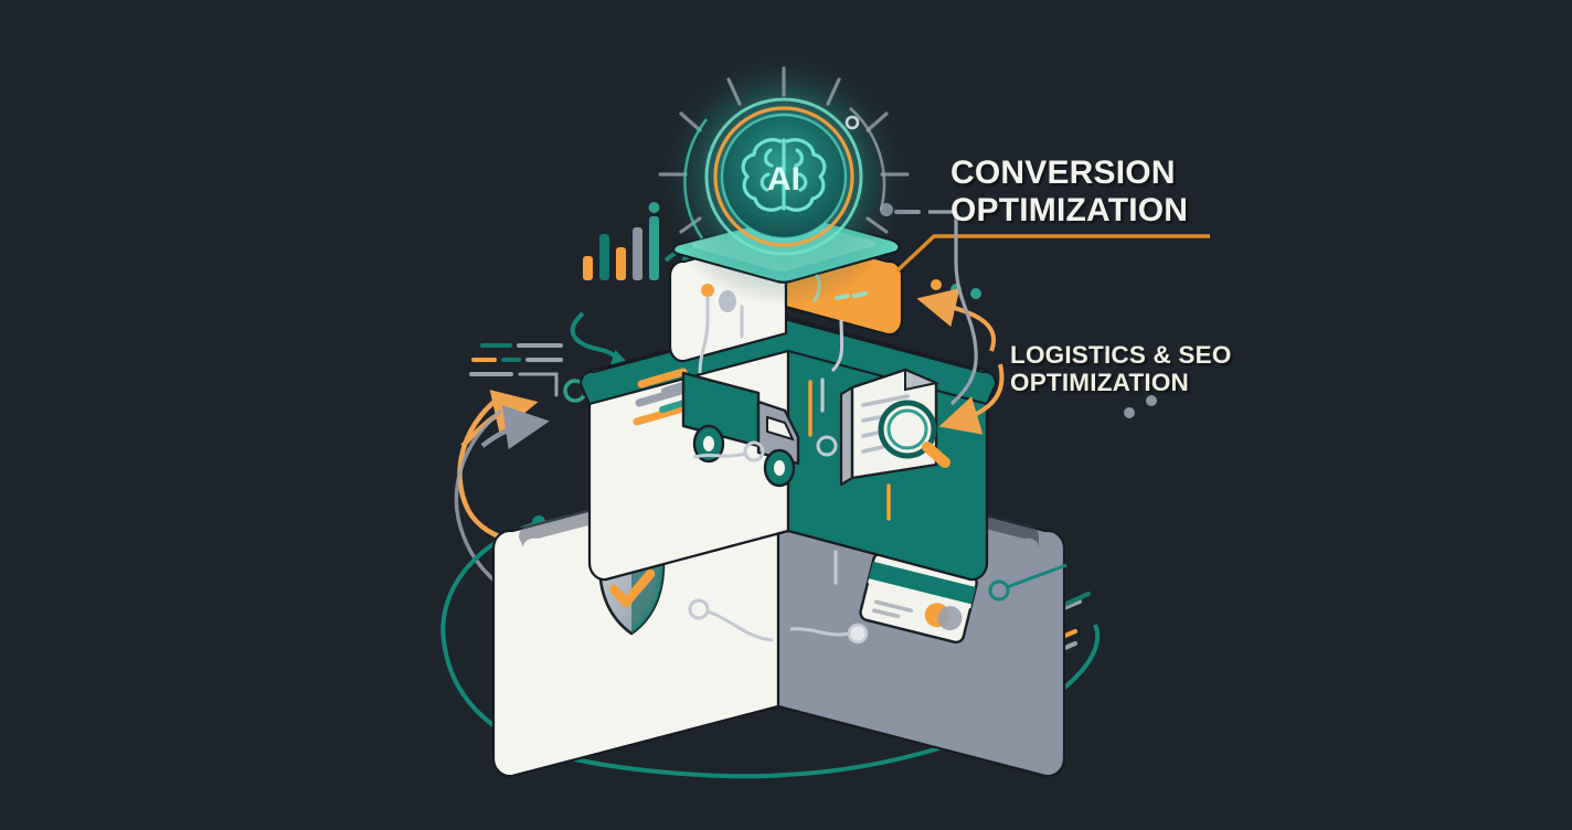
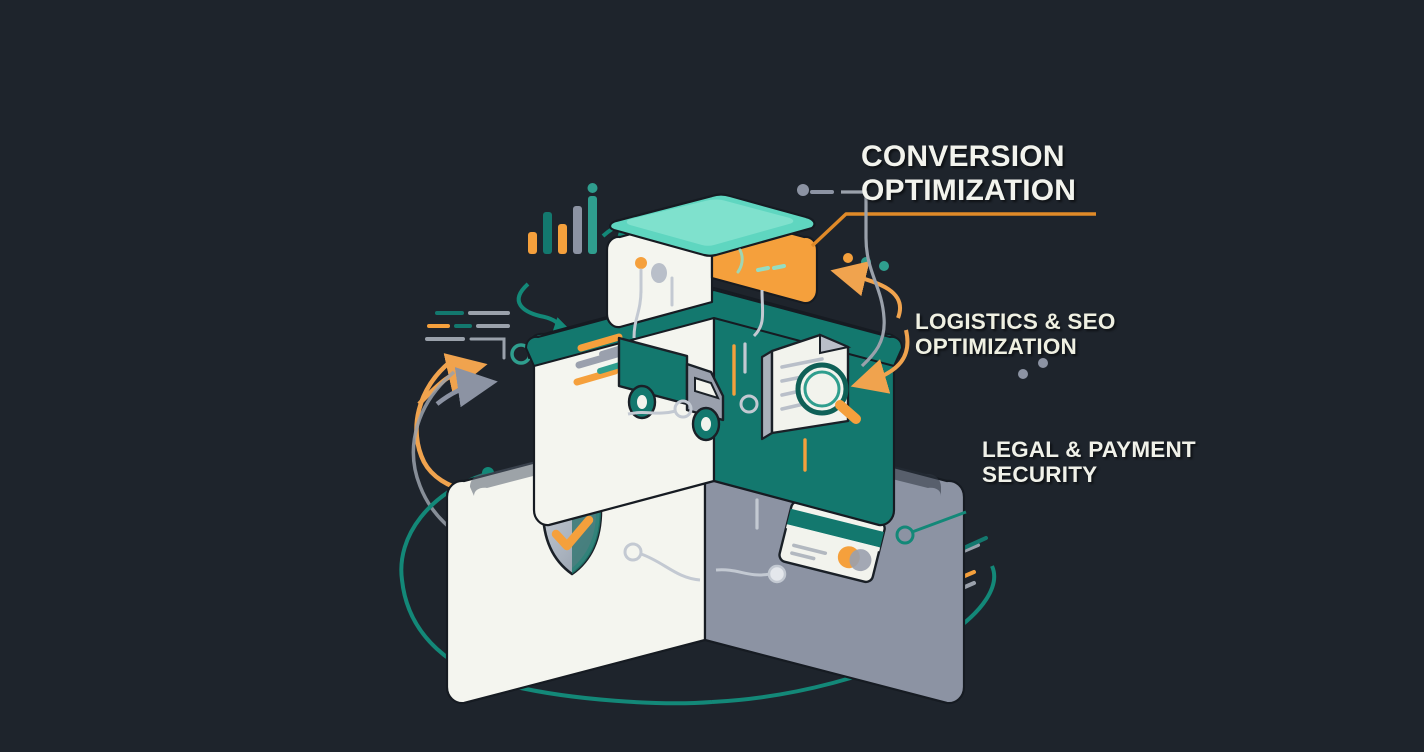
- AI
  CONVERSION
  OPTIMIZATION
  LOGISTICS & SEO
  OPTIMIZATION
+ LEGAL & PAYMENT
+ SECURITY
